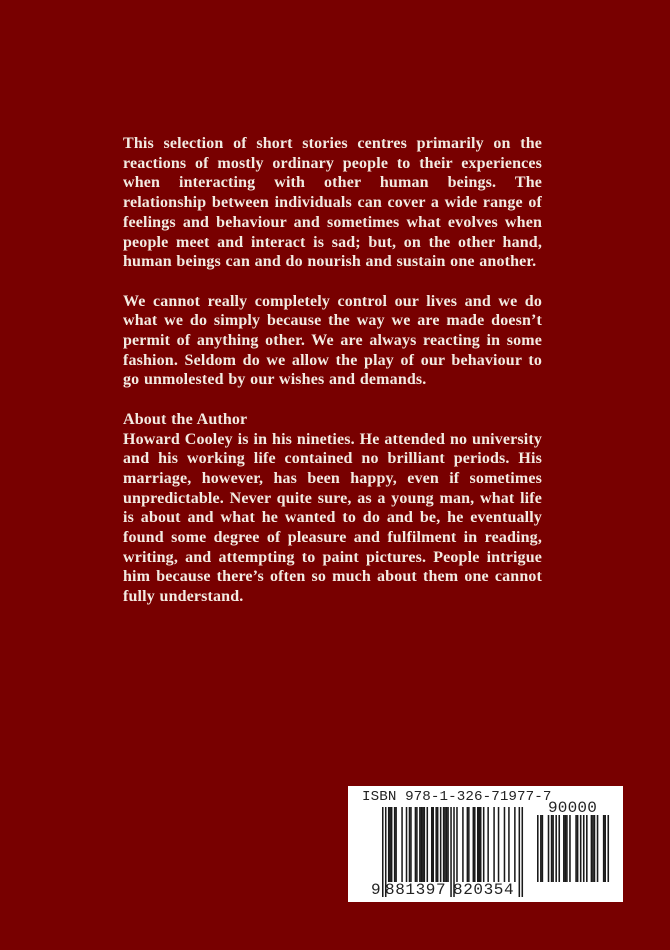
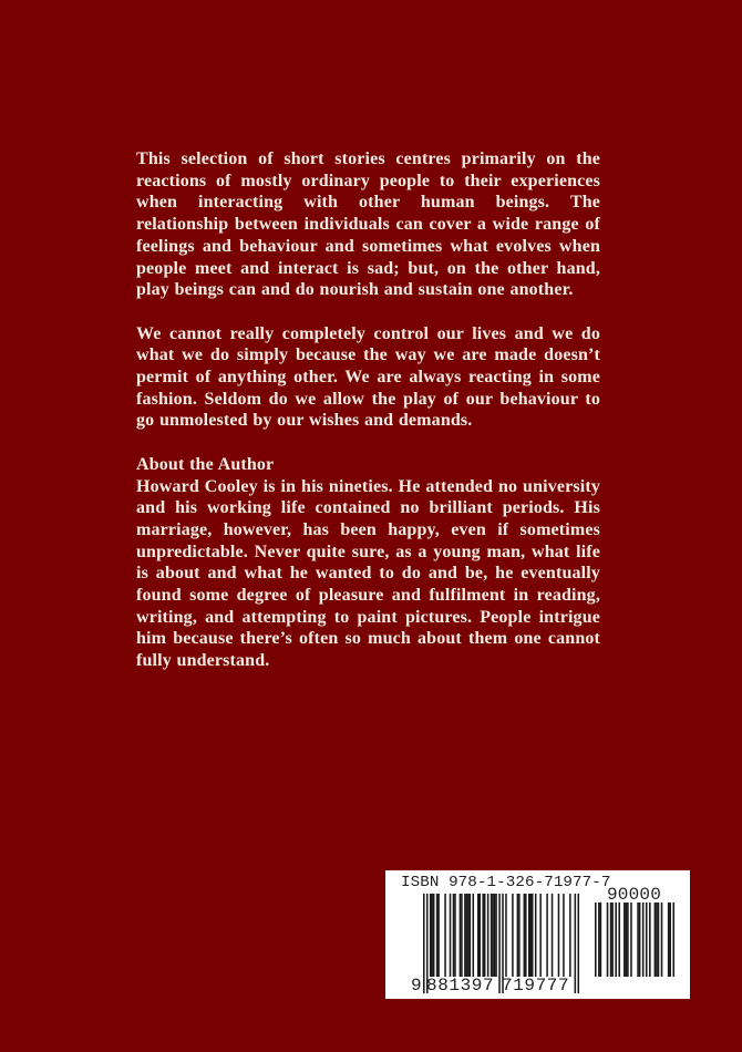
- This selection of short stories centres primarily on the reactions of mostly ordinary people to their experiences when interacting with other human beings. The relationship between individuals can cover a wide range of feelings and behaviour and sometimes what evolves when people meet and interact is sad; but, on the other hand, human beings can and do nourish and sustain one another.
+ This selection of short stories centres primarily on the reactions of mostly ordinary people to their experiences when interacting with other human beings. The relationship between individuals can cover a wide range of feelings and behaviour and sometimes what evolves when people meet and interact is sad; but, on the other hand, play beings can and do nourish and sustain one another.
  We cannot really completely control our lives and we do what we do simply because the way we are made doesn’t permit of anything other. We are always reacting in some fashion. Seldom do we allow the play of our behaviour to go unmolested by our wishes and demands.
  About the Author
  Howard Cooley is in his nineties. He attended no university and his working life contained no brilliant periods. His marriage, however, has been happy, even if sometimes unpredictable. Never quite sure, as a young man, what life is about and what he wanted to do and be, he eventually found some degree of pleasure and fulfilment in reading, writing, and attempting to paint pictures. People intrigue him because there’s often so much about them one cannot fully understand.
  ISBN 978-1-326-71977-7
  90000
  9
  881397
- 820354
+ 719777
